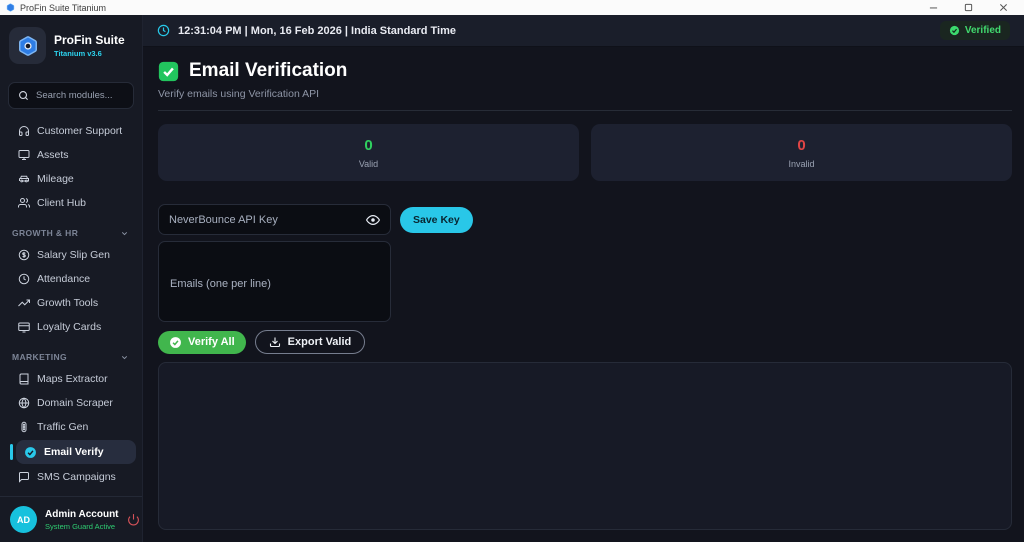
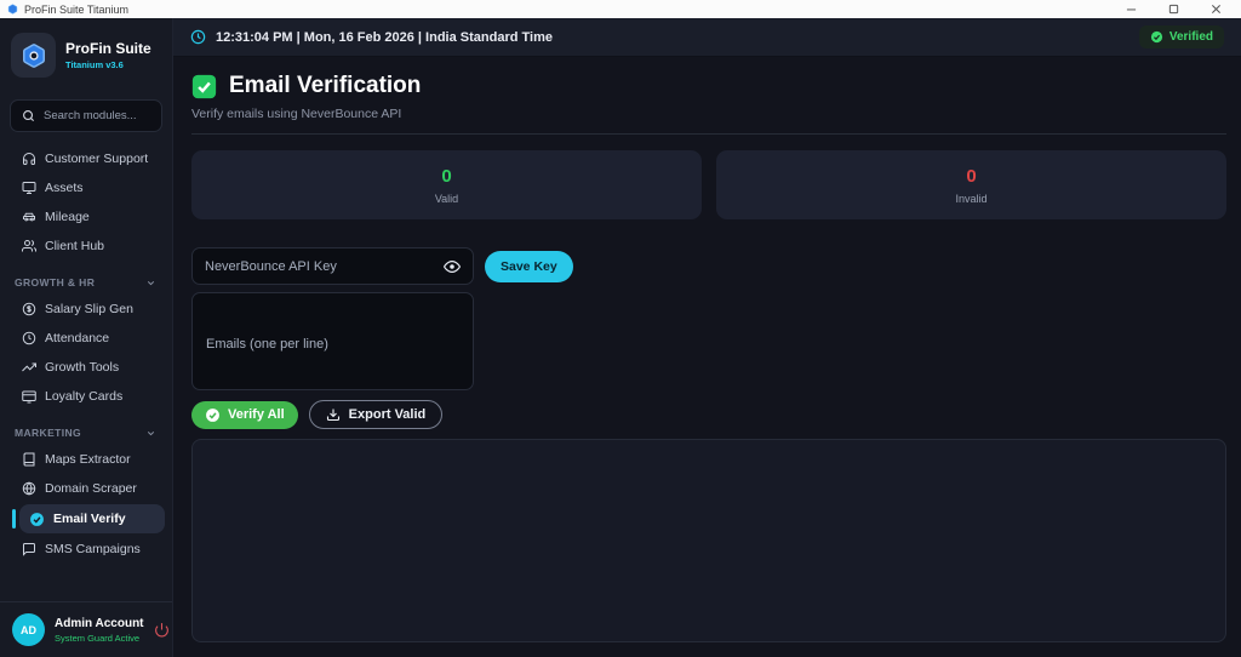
  ProFin Suite Titanium
  ProFin Suite
  Titanium v3.6
  Search modules...
  Customer Support
  Assets
  Mileage
  Client Hub
  GROWTH & HR
  Salary Slip Gen
  Attendance
  Growth Tools
  Loyalty Cards
  MARKETING
  Maps Extractor
  Domain Scraper
- Traffic Gen
  Email Verify
  SMS Campaigns
  AD
  Admin Account
  System Guard Active
  12:31:04 PM | Mon, 16 Feb 2026 | India Standard Time
  Verified
  Email Verification
- Verify emails using Verification API
+ Verify emails using NeverBounce API
  0
  Valid
  0
  Invalid
  NeverBounce API Key
  Save Key
  Emails (one per line)
  Verify All
  Export Valid
